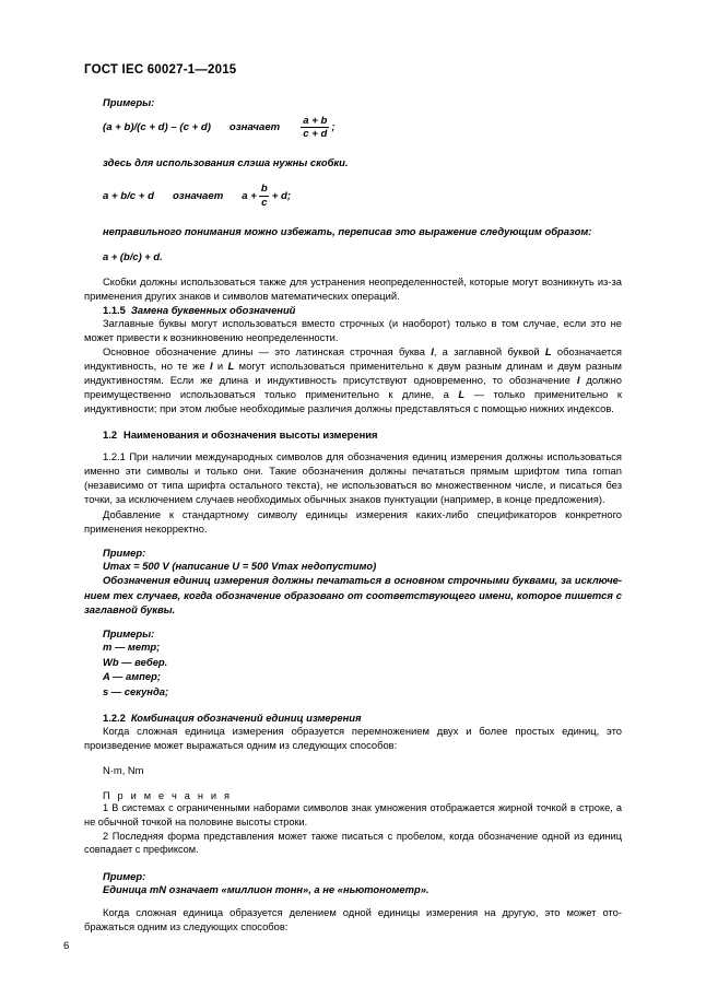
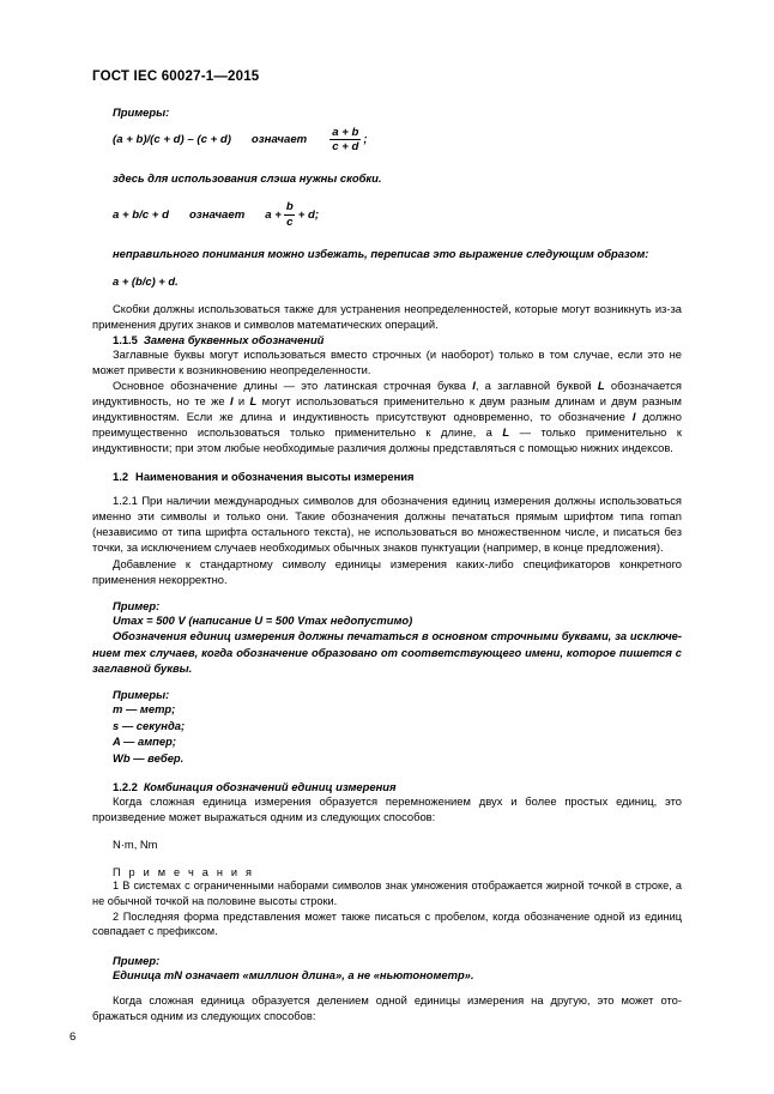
  ГОСТ IEC 60027-1—2015
  Примеры:
  (a + b)/(c + d) – (c + d)
  означает
  a + b
  c + d
  ;
  здесь для использования слэша нужны скобки.
  a + b/c + d
  означает
  a +
  b
  c
  + d;
  неправильного понимания можно избежать, переписав это выражение следующим образом:
  a + (b/c) + d.
  Скобки должны использоваться также для устранения неопределенностей, которые могут возник­нуть из-за применения других знаков и символов математических операций.
  1.1.5 Замена буквенных обозначений
  Заглавные буквы могут использоваться вместо строчных (и наоборот) только в том случае, если это не может привести к возникновению неопределенности.
  Основное обозначение длины — это латинская строчная буква l, а заглавной буквой L обознача­ется индуктивность, но те же l и L могут использоваться применительно к двум разным длинам и двум разным индуктивностям. Если же длина и индуктивность присутствуют одновременно, то обозначение l должно преимущественно использоваться только применительно к длине, а L — только применительно к индуктивности; при этом любые необходимые различия должны представляться с помощью нижних индексов.
  1.2 Наименования и обозначения высоты измерения
  1.2.1 При наличии международных символов для обозначения единиц измерения должны исполь­зоваться именно эти символы и только они. Такие обозначения должны печататься прямым шрифтом типа roman (независимо от типа шрифта остального текста), не использоваться во множественном числе, и писаться без точки, за исключением случаев необходимых обычных знаков пунктуации (например, в конце предложения).
  Добавление к стандартному символу единицы измерения каких-либо спецификаторов конкретного применения некорректно.
  Пример:
  Umax = 500 V (написание U = 500 Vmax недопустимо)
  Обозначения единиц измерения должны печататься в основном строчными буквами, за исключе­нием тех случаев, когда обозначение образовано от соответствующего имени, которое пишется с за­главной буквы.
  Примеры:
  m — метр;
- Wb — вебер.
+ s — секунда;
  A — ампер;
- s — секунда;
+ Wb — вебер.
  1.2.2 Комбинация обозначений единиц измерения
  Когда сложная единица измерения образуется перемножением двух и более простых единиц, это произведение может выражаться одним из следующих способов:
  N·m, Nm
  П р и м е ч а н и я
  1 В системах с ограниченными наборами символов знак умножения отображается жирной точкой в стро­ке, а не обычной точкой на половине высоты строки.
  2 Последняя форма представления может также писаться с пробелом, когда обозначение одной из еди­ниц совпадает с префиксом.
  Пример:
- Единица mN означает «миллион тонн», а не «ньютонометр».
+ Единица mN означает «миллион длина», а не «ньютонометр».
  Когда сложная единица образуется делением одной единицы измерения на другую, это может ото­бражаться одним из следующих способов:
  6
